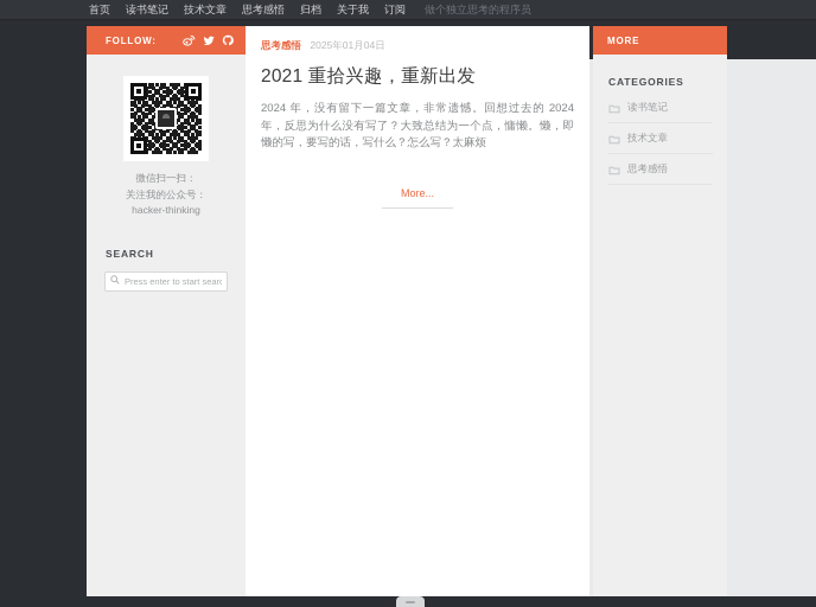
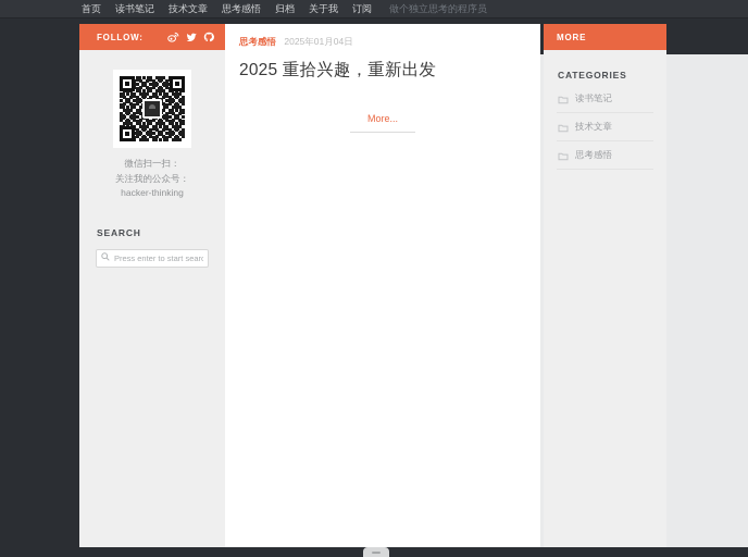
  首页
  读书笔记
  技术文章
  思考感悟
  归档
  关于我
  订阅
  做个独立思考的程序员
  FOLLOW:
  微信扫一扫：
  关注我的公众号：
  hacker-thinking
  SEARCH
  Press enter to start searc
  思考感悟 2025年01月04日
- 2021 重拾兴趣，重新出发
+ 2025 重拾兴趣，重新出发
- 2024 年，没有留下一篇文章，非常遗憾。回想过去的 2024 年，反思为什么没有写了？大致总结为一个点，慵懒。懒，即懒的写，要写的话，写什么？怎么写？太麻烦
  More...
  MORE
  CATEGORIES
  读书笔记
  技术文章
  思考感悟
